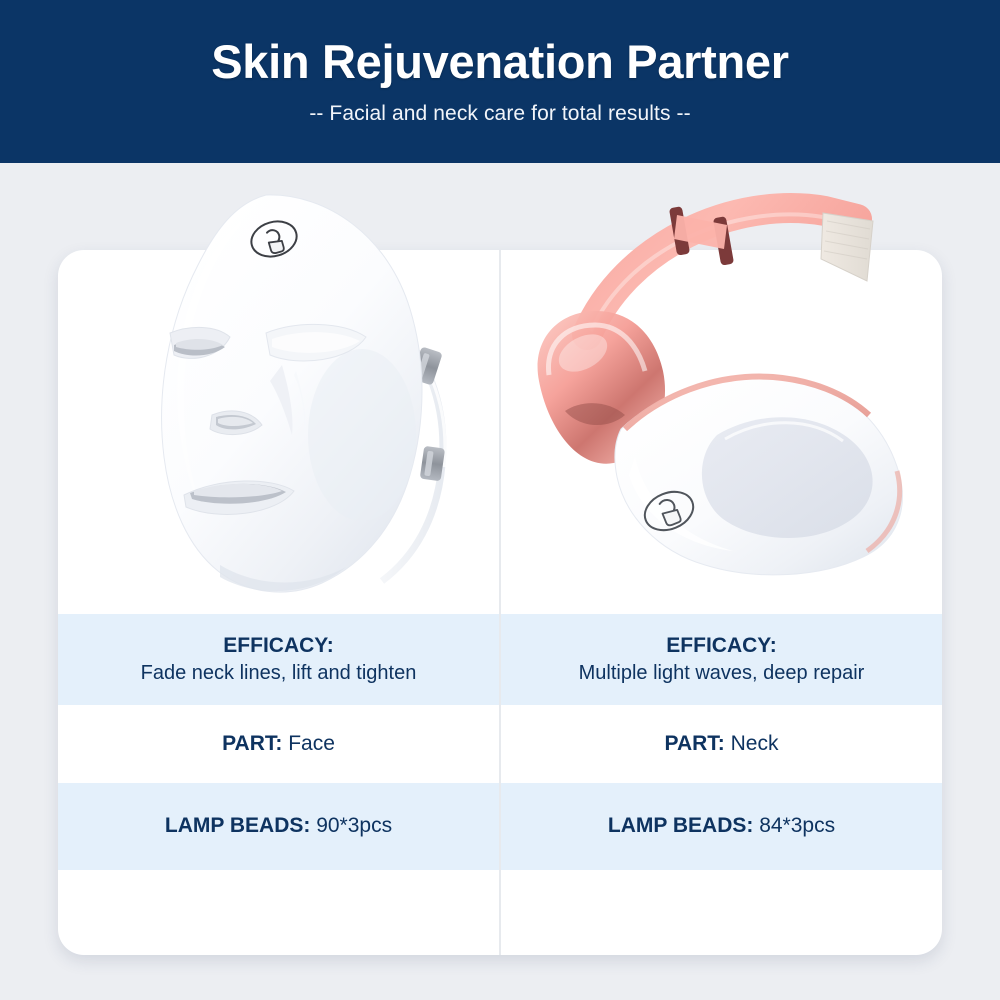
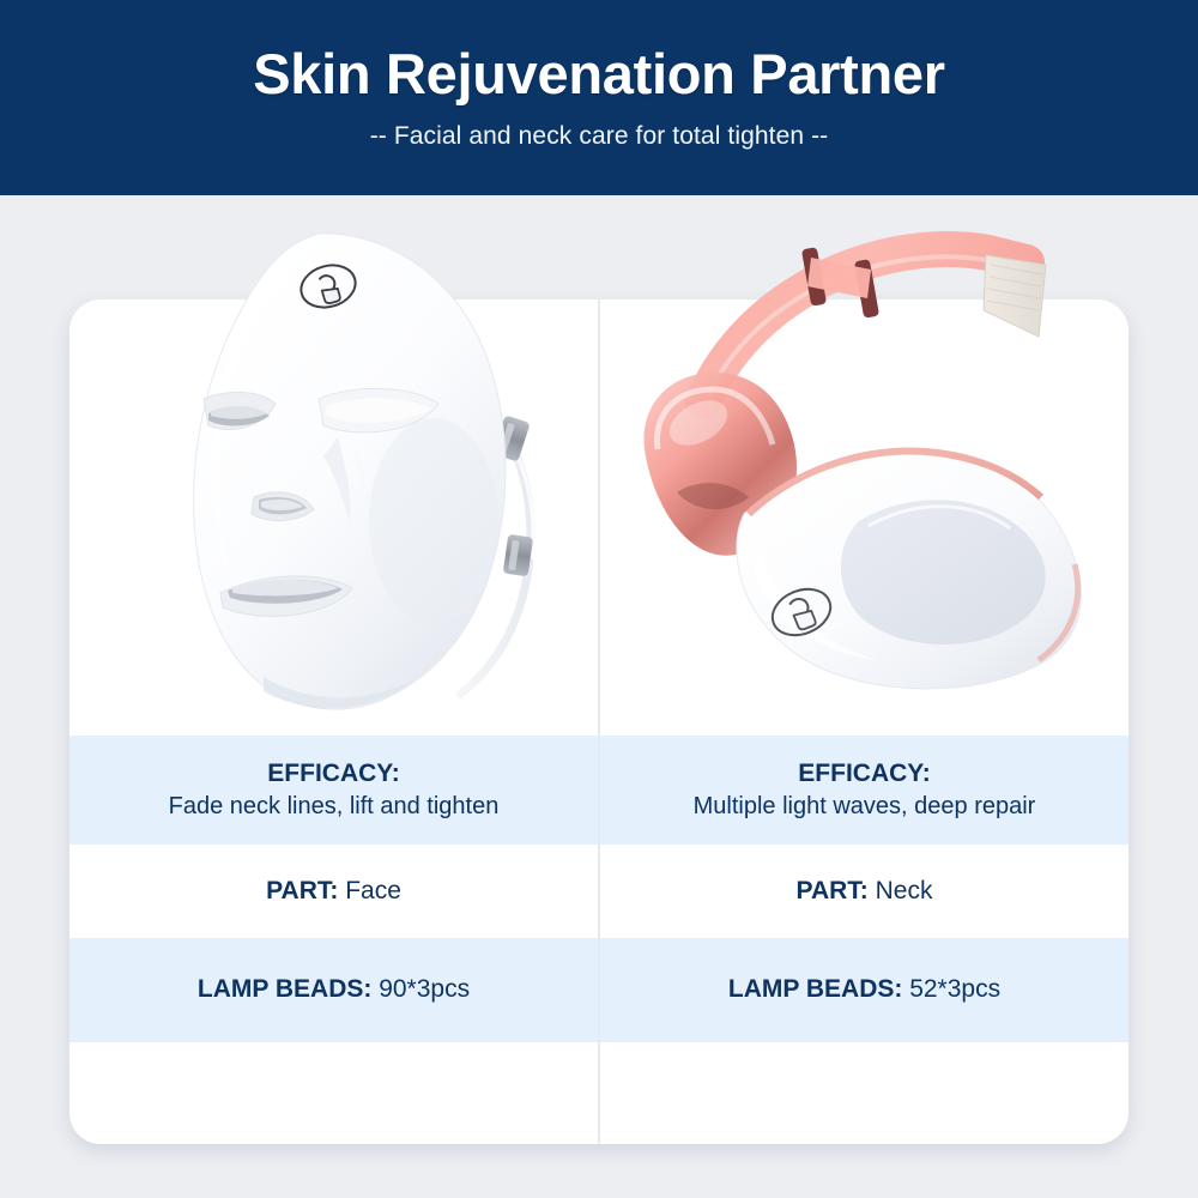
  Skin Rejuvenation Partner
- -- Facial and neck care for total results --
+ -- Facial and neck care for total tighten --
  EFFICACY:
  Fade neck lines, lift and tighten
  EFFICACY:
  Multiple light waves, deep repair
  PART: Face
  PART: Neck
  LAMP BEADS: 90*3pcs
- LAMP BEADS: 84*3pcs
+ LAMP BEADS: 52*3pcs
